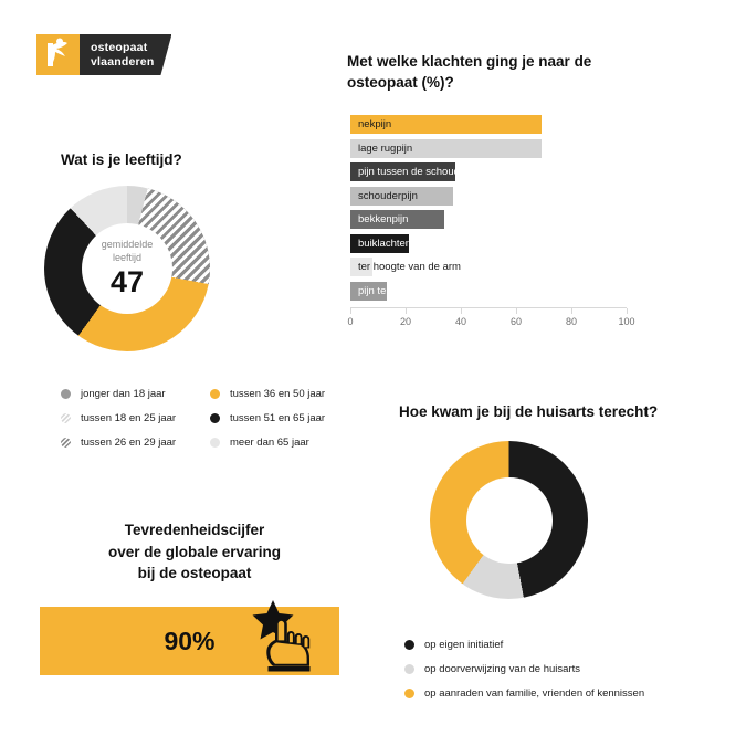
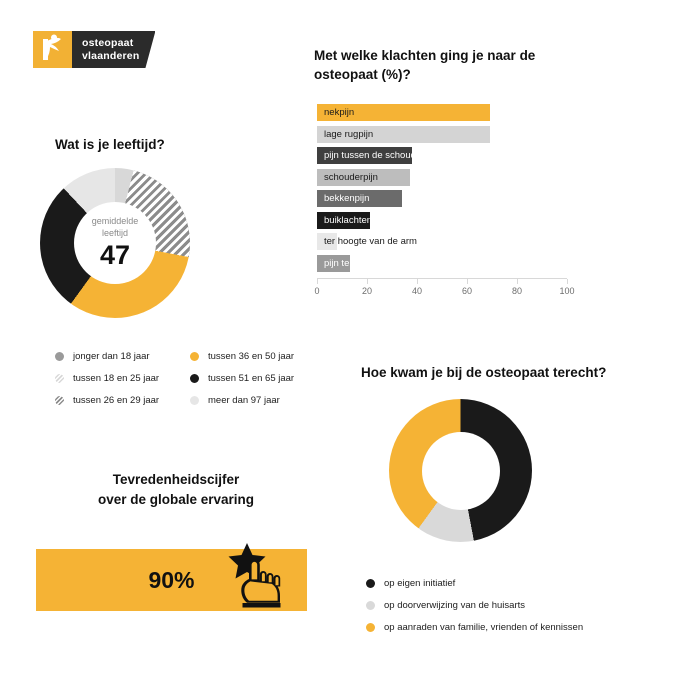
  osteopaat
  vlaanderen
  Met welke klachten ging je naar de osteopaat (%)?
  nekpijn
  lage rugpijn
  pijn tussen de schouderbladen
  schouderpijn
  bekkenpijn
  buiklachten
  ter hoogte van de arm
  pijn ter hoogte van het been
  0
  20
  40
  60
  80
  100
  Wat is je leeftijd?
  gemiddelde
  leeftijd
  47
  jonger dan 18 jaar
  tussen 18 en 25 jaar
  tussen 26 en 29 jaar
  tussen 36 en 50 jaar
  tussen 51 en 65 jaar
- meer dan 65 jaar
+ meer dan 97 jaar
- Hoe kwam je bij de huisarts terecht?
+ Hoe kwam je bij de osteopaat terecht?
  op eigen initiatief
  op doorverwijzing van de huisarts
  op aanraden van familie, vrienden of kennissen
  Tevredenheidscijfer
  over de globale ervaring
- bij de osteopaat
  90%
